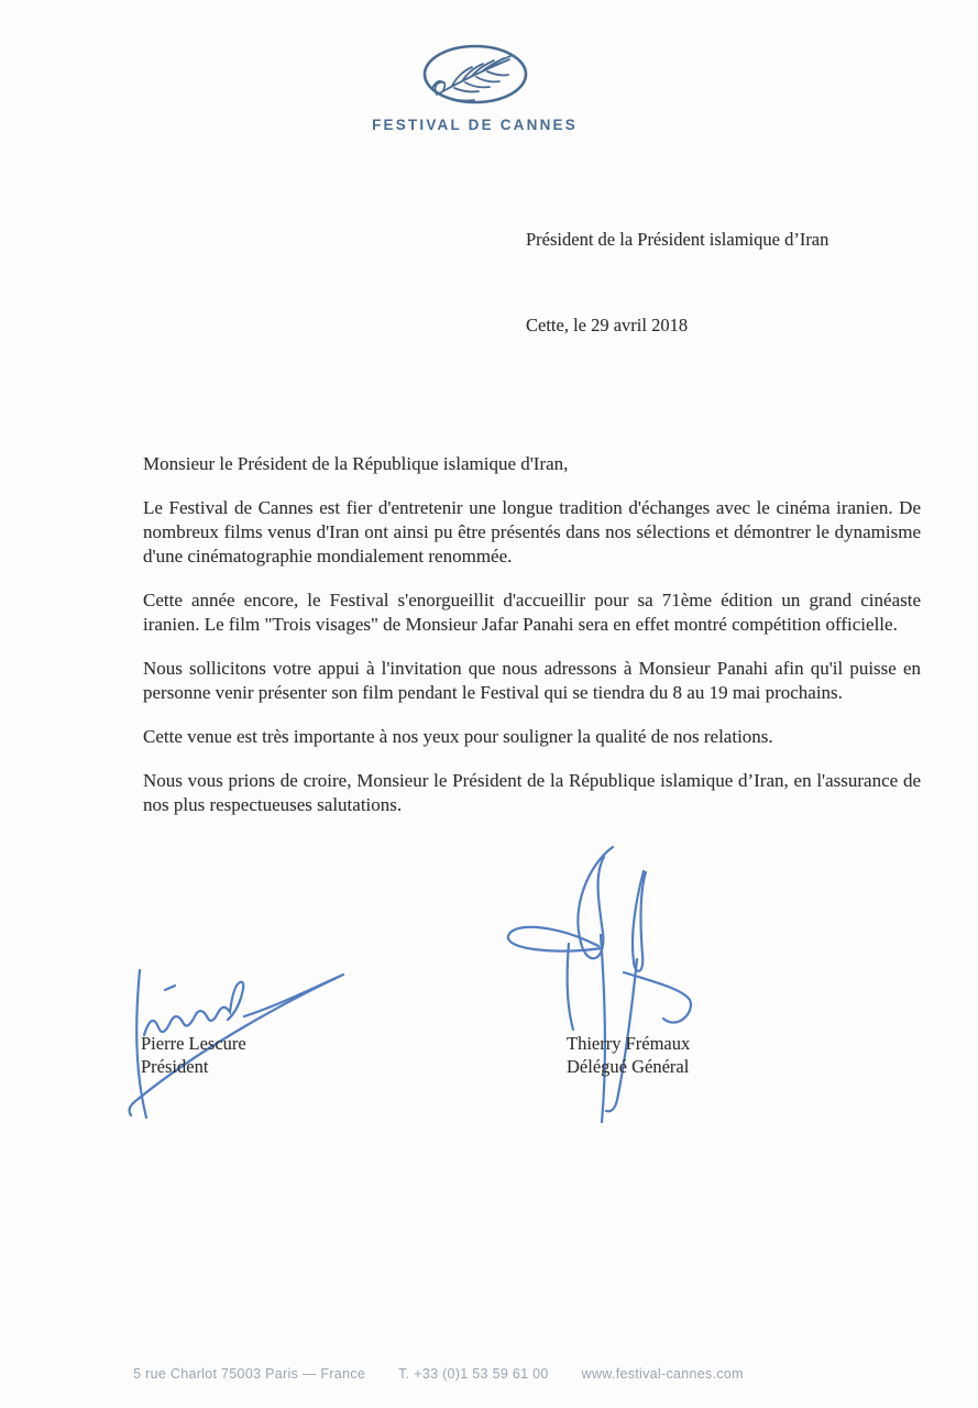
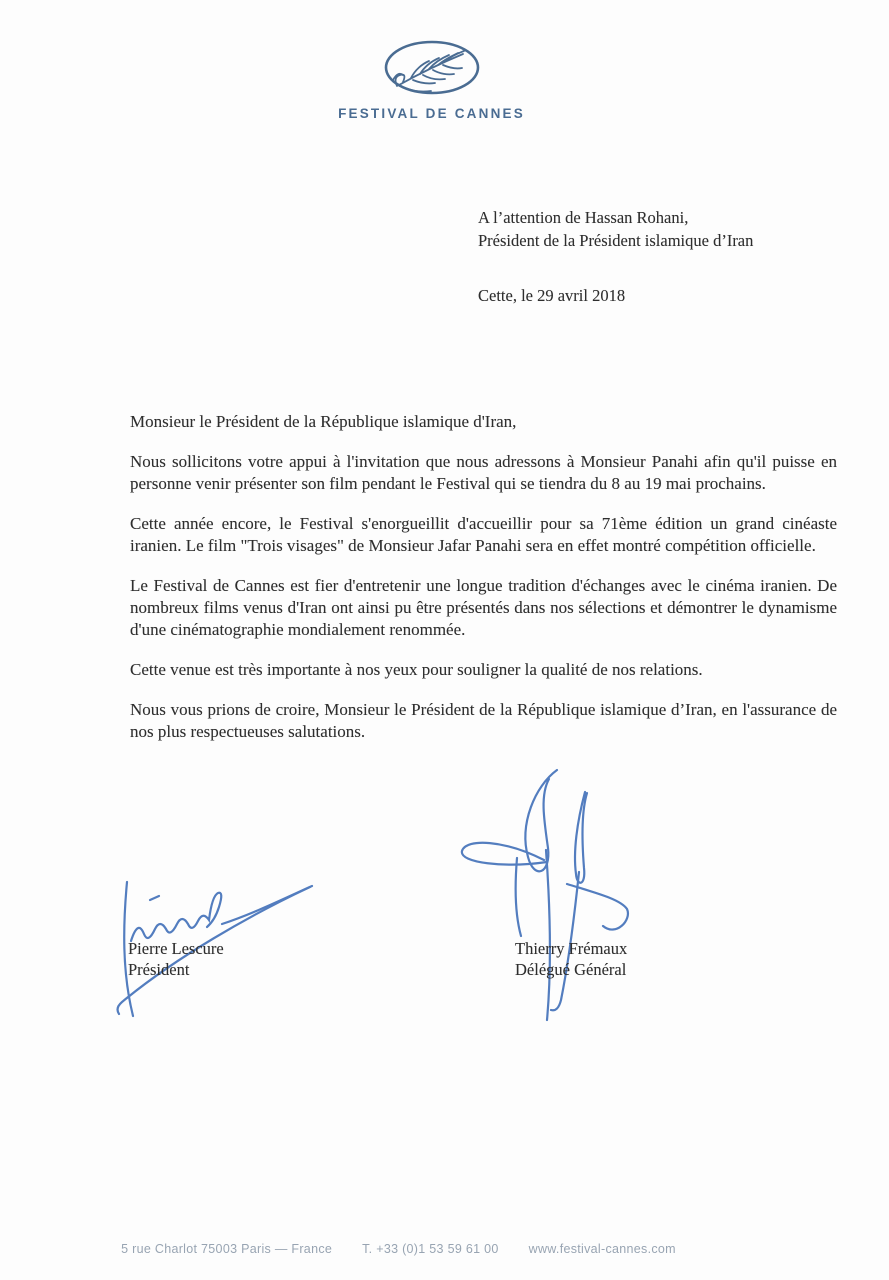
  FESTIVAL DE CANNES
+ A l’attention de Hassan Rohani,
  Président de la Président islamique d’Iran
  Cette, le 29 avril 2018
  Monsieur le Président de la République islamique d'Iran,
- Le Festival de Cannes est fier d'entretenir une longue tradition d'échanges avec le cinéma iranien. De nombreux films venus d'Iran ont ainsi pu être présentés dans nos sélections et démontrer le dynamisme d'une cinématographie mondialement renommée.
+ Nous sollicitons votre appui à l'invitation que nous adressons à Monsieur Panahi afin qu'il puisse en personne venir présenter son film pendant le Festival qui se tiendra du 8 au 19 mai prochains.
  Cette année encore, le Festival s'enorgueillit d'accueillir pour sa 71ème édition un grand cinéaste iranien. Le film "Trois visages" de Monsieur Jafar Panahi sera en effet montré compétition officielle.
- Nous sollicitons votre appui à l'invitation que nous adressons à Monsieur Panahi afin qu'il puisse en personne venir présenter son film pendant le Festival qui se tiendra du 8 au 19 mai prochains.
+ Le Festival de Cannes est fier d'entretenir une longue tradition d'échanges avec le cinéma iranien. De nombreux films venus d'Iran ont ainsi pu être présentés dans nos sélections et démontrer le dynamisme d'une cinématographie mondialement renommée.
  Cette venue est très importante à nos yeux pour souligner la qualité de nos relations.
  Nous vous prions de croire, Monsieur le Président de la République islamique d’Iran, en l'assurance de nos plus respectueuses salutations.
  Pierre Lescure
  Président
  Thierry Frémaux
  Délégué Général
  5 rue Charlot 75003 Paris — France
  T. +33 (0)1 53 59 61 00
  www.festival-cannes.com
